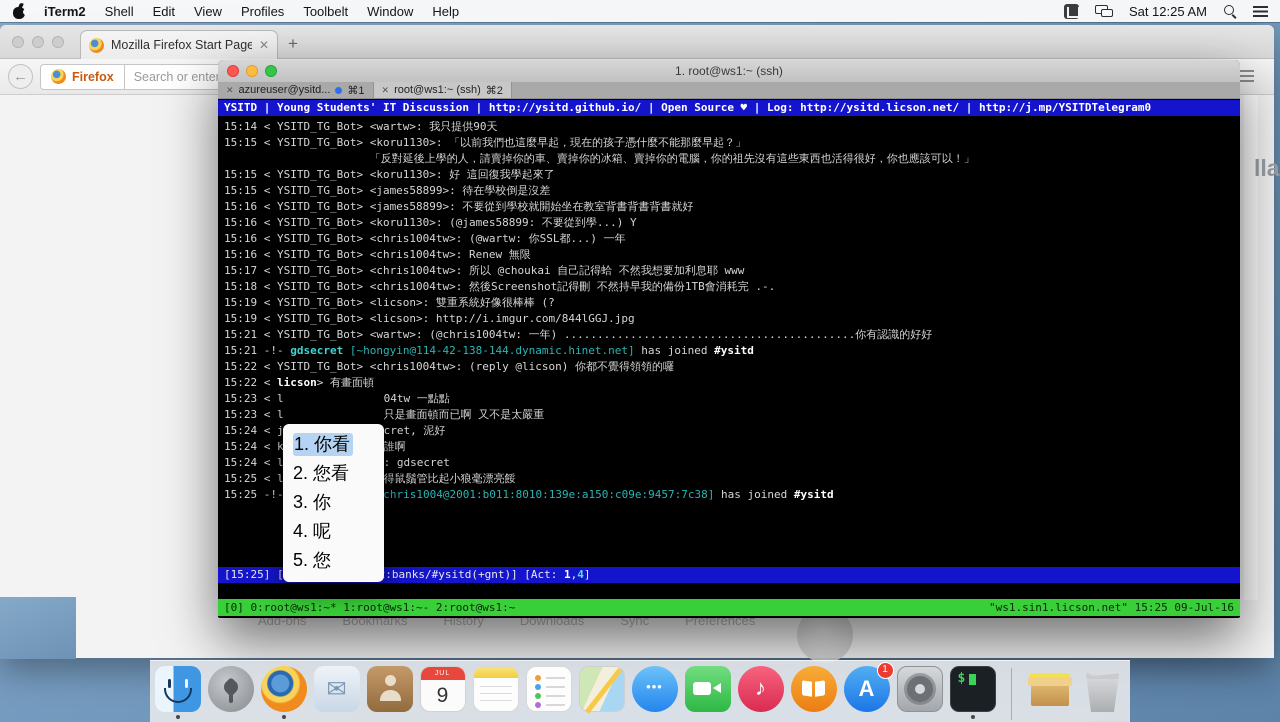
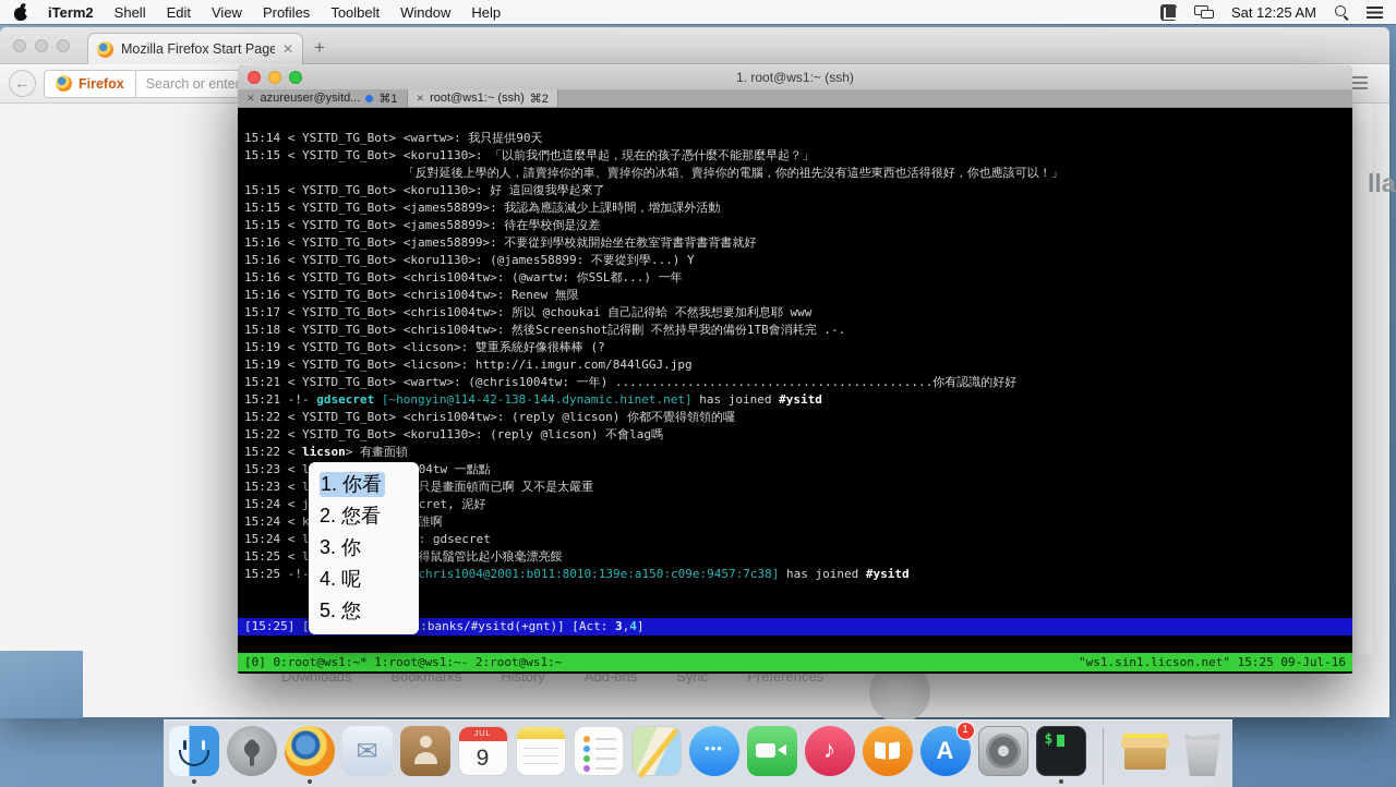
  iTerm2
  Shell Edit View Profiles Toolbelt Window Help
  Sat 12:25 AM
  Mozilla Firefox Start Page
  ✕
  +
  ←
  Firefox
  lla
- Add-ons
+ Downloads
  Bookmarks
  History
- Downloads
+ Add-ons
  Sync
  Preferences
  1. root@ws1:~ (ssh)
  ✕
  azureuser@ysitd...
  ⌘1
  ✕
  root@ws1:~ (ssh)
  ⌘2
- YSITD | Young Students' IT Discussion | http://ysitd.github.io/ | Open Source ♥ | Log: http://ysitd.licson.net/ | http://j.mp/YSITDTelegram0
  15:14 < YSITD_TG_Bot> <wartw>: 我只提供90天
  15:15 < YSITD_TG_Bot> <koru1130>: 「以前我們也這麼早起，現在的孩子憑什麼不能那麼早起？」
  「反對延後上學的人，請賣掉你的車、賣掉你的冰箱、賣掉你的電腦，你的祖先沒有這些東西也活得很好，你也應該可以！」
  15:15 < YSITD_TG_Bot> <koru1130>: 好 這回復我學起來了
+ 15:15 < YSITD_TG_Bot> <james58899>: 我認為應該減少上課時間，增加課外活動
  15:15 < YSITD_TG_Bot> <james58899>: 待在學校倒是沒差
  15:16 < YSITD_TG_Bot> <james58899>: 不要從到學校就開始坐在教室背書背書背書就好
  15:16 < YSITD_TG_Bot> <koru1130>: (@james58899: 不要從到學...) Y
  15:16 < YSITD_TG_Bot> <chris1004tw>: (@wartw: 你SSL都...) 一年
  15:16 < YSITD_TG_Bot> <chris1004tw>: Renew 無限
  15:17 < YSITD_TG_Bot> <chris1004tw>: 所以 @choukai 自己記得蛤 不然我想要加利息耶 www
  15:18 < YSITD_TG_Bot> <chris1004tw>: 然後Screenshot記得刪 不然持早我的備份1TB會消耗完 .-.
  15:19 < YSITD_TG_Bot> <licson>: 雙重系統好像很棒棒 (?
  15:19 < YSITD_TG_Bot> <licson>: http://i.imgur.com/844lGGJ.jpg
  15:21 < YSITD_TG_Bot> <wartw>: (@chris1004tw: 一年) ............................................你有認識的好好
  15:21 -!- gdsecret [~hongyin@114-42-138-144.dynamic.hinet.net] has joined #ysitd
  15:22 < YSITD_TG_Bot> <chris1004tw>: (reply @licson) 你都不覺得領領的囉
+ 15:22 < YSITD_TG_Bot> <koru1130>: (reply @licson) 不會lag嗎
  15:22 < licson> 有畫面頓
  15:23 < l 04tw 一點點
  15:23 < l 只是畫面頓而已啊 又不是太嚴重
  15:24 < j cret, 泥好
  15:24 < k 誰啊
  15:24 < l : gdsecret
  15:25 < l 得鼠鬚管比起小狼毫漂亮餒
  15:25 -!- chris1004@2001:b011:8010:139e:a150:c09e:9457:7c38] has joined #ysitd
- [15:25] [ :banks/#ysitd(+gnt)] [Act: 1,4]
+ [15:25] [ :banks/#ysitd(+gnt)] [Act: 3,4]
  [0] 0:root@ws1:~* 1:root@ws1:~- 2:root@ws1:~
  "ws1.sin1.licson.net" 15:25 09-Jul-16
  1. 你看
  2. 您看
  3. 你
  4. 呢
  5. 您
  9
  1
